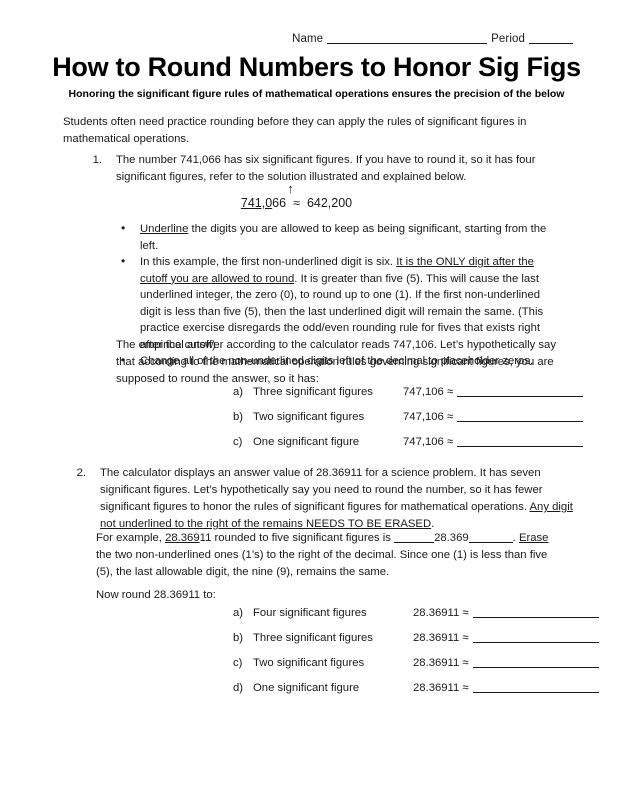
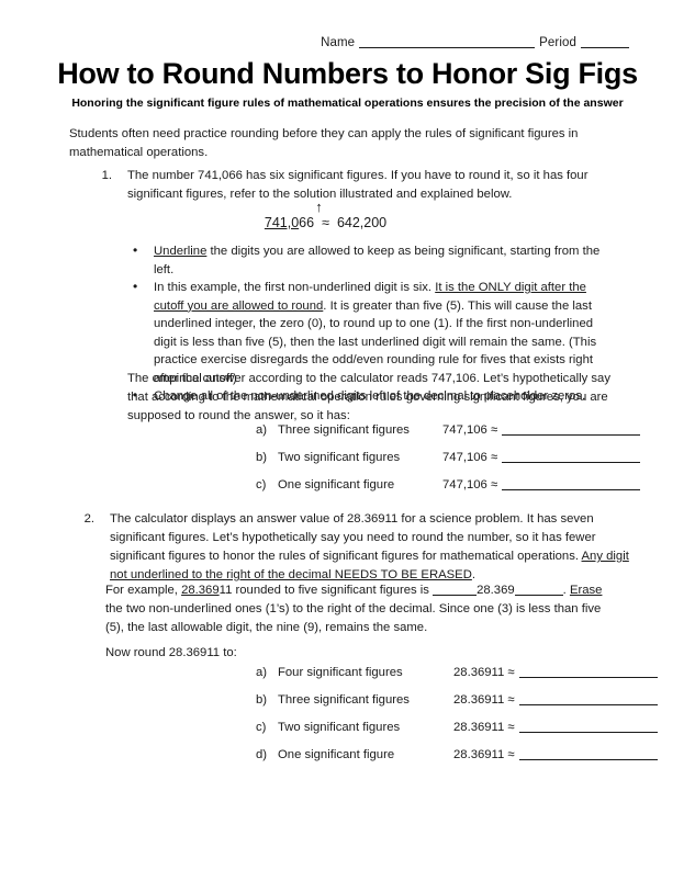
  Name Period
  How to Round Numbers to Honor Sig Figs
- Honoring the significant figure rules of mathematical operations ensures the precision of the below
+ Honoring the significant figure rules of mathematical operations ensures the precision of the answer
  Students often need practice rounding before they can apply the rules of significant figures in mathematical operations.
  1.
  The number 741,066 has six significant figures. If you have to round it, so it has four significant figures, refer to the solution illustrated and explained below.
  ↑
  741,066 ≈ 642,200
  Underline the digits you are allowed to keep as being significant, starting from the left.
  In this example, the first non-underlined digit is six. It is the ONLY digit after the cutoff you are allowed to round. It is greater than five (5). This will cause the last underlined integer, the zero (0), to round up to one (1). If the first non-underlined digit is less than five (5), then the last underlined digit will remain the same. (This practice exercise disregards the odd/even rounding rule for fives that exists right after the cutoff)
  Change all of the non-underlined digits left of the decimal to placeholder zeros.
  The empirical answer according to the calculator reads 747,106. Let’s hypothetically say that according to the mathematical operation rules governing significant figures, you are supposed to round the answer, so it has:
  a) Three significant figures 747,106 ≈
  b) Two significant figures 747,106 ≈
  c) One significant figure 747,106 ≈
  2.
- The calculator displays an answer value of 28.36911 for a science problem. It has seven significant figures. Let’s hypothetically say you need to round the number, so it has fewer significant figures to honor the rules of significant figures for mathematical operations. Any digit not underlined to the right of the remains NEEDS TO BE ERASED.
+ The calculator displays an answer value of 28.36911 for a science problem. It has seven significant figures. Let’s hypothetically say you need to round the number, so it has fewer significant figures to honor the rules of significant figures for mathematical operations. Any digit not underlined to the right of the decimal NEEDS TO BE ERASED.
- For example, 28.36911 rounded to five significant figures is 28.369 . Erase the two non-underlined ones (1’s) to the right of the decimal. Since one (1) is less than five (5), the last allowable digit, the nine (9), remains the same.
+ For example, 28.36911 rounded to five significant figures is 28.369 . Erase the two non-underlined ones (1’s) to the right of the decimal. Since one (3) is less than five (5), the last allowable digit, the nine (9), remains the same.
  Now round 28.36911 to:
  a) Four significant figures 28.36911 ≈
  b) Three significant figures 28.36911 ≈
  c) Two significant figures 28.36911 ≈
  d) One significant figure 28.36911 ≈
